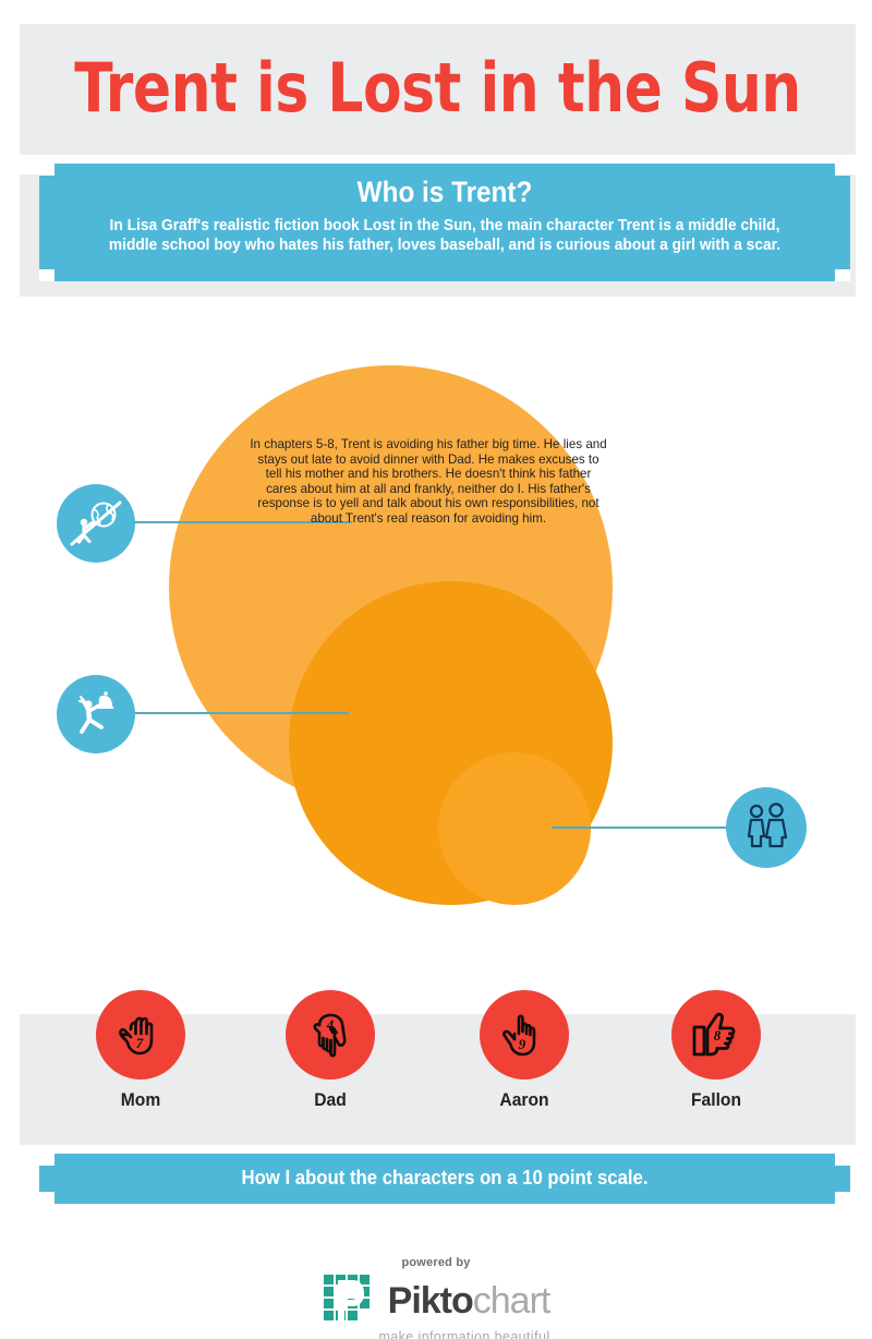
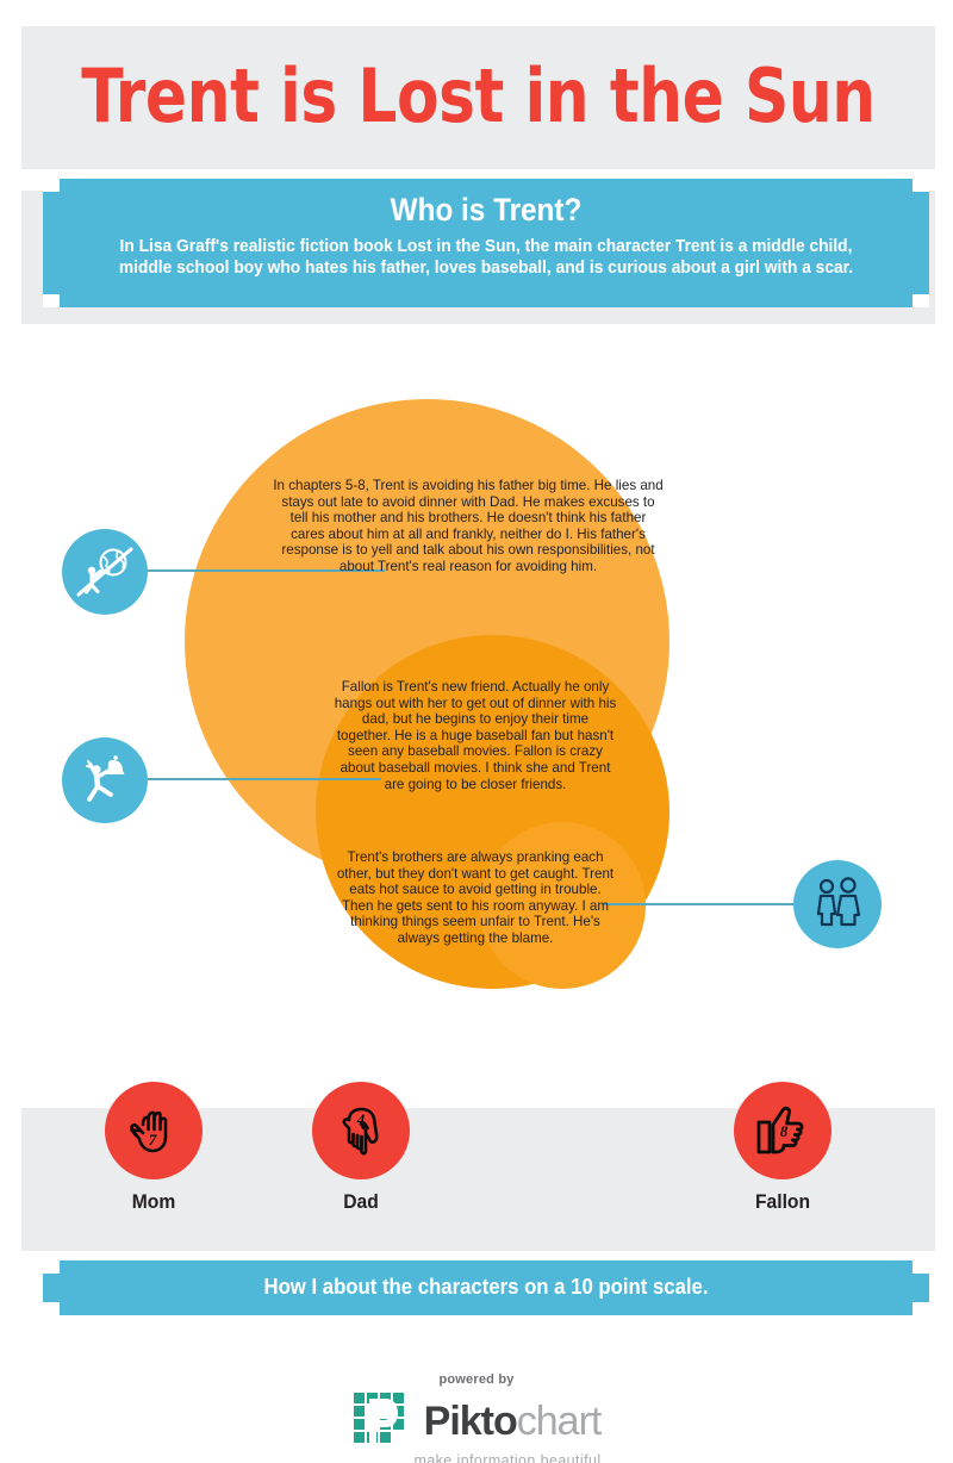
  Trent is Lost in the Sun
  Who is Trent?
  In Lisa Graff's realistic fiction book Lost in the Sun, the main character Trent is a middle child, middle school boy who hates his father, loves baseball, and is curious about a girl with a scar.
  In chapters 5-8, Trent is avoiding his father big time. He lies and stays out late to avoid dinner with Dad. He makes excuses to tell his mother and his brothers. He doesn't think his father cares about him at all and frankly, neither do I. His father's response is to yell and talk about his own responsibilities, not about Trent's real reason for avoiding him.
+ Fallon is Trent's new friend. Actually he only hangs out with her to get out of dinner with his dad, but he begins to enjoy their time together. He is a huge baseball fan but hasn't seen any baseball movies. Fallon is crazy about baseball movies. I think she and Trent are going to be closer friends.
+ Trent's brothers are always pranking each other, but they don't want to get caught. Trent eats hot sauce to avoid getting in trouble. Then he gets sent to his room anyway. I am thinking things seem unfair to Trent. He's always getting the blame.
  7
  Mom
  4
  Dad
- 9
- Aaron
  8
  Fallon
  How I about the characters on a 10 point scale.
  powered by
  Piktochart
  make information beautiful
